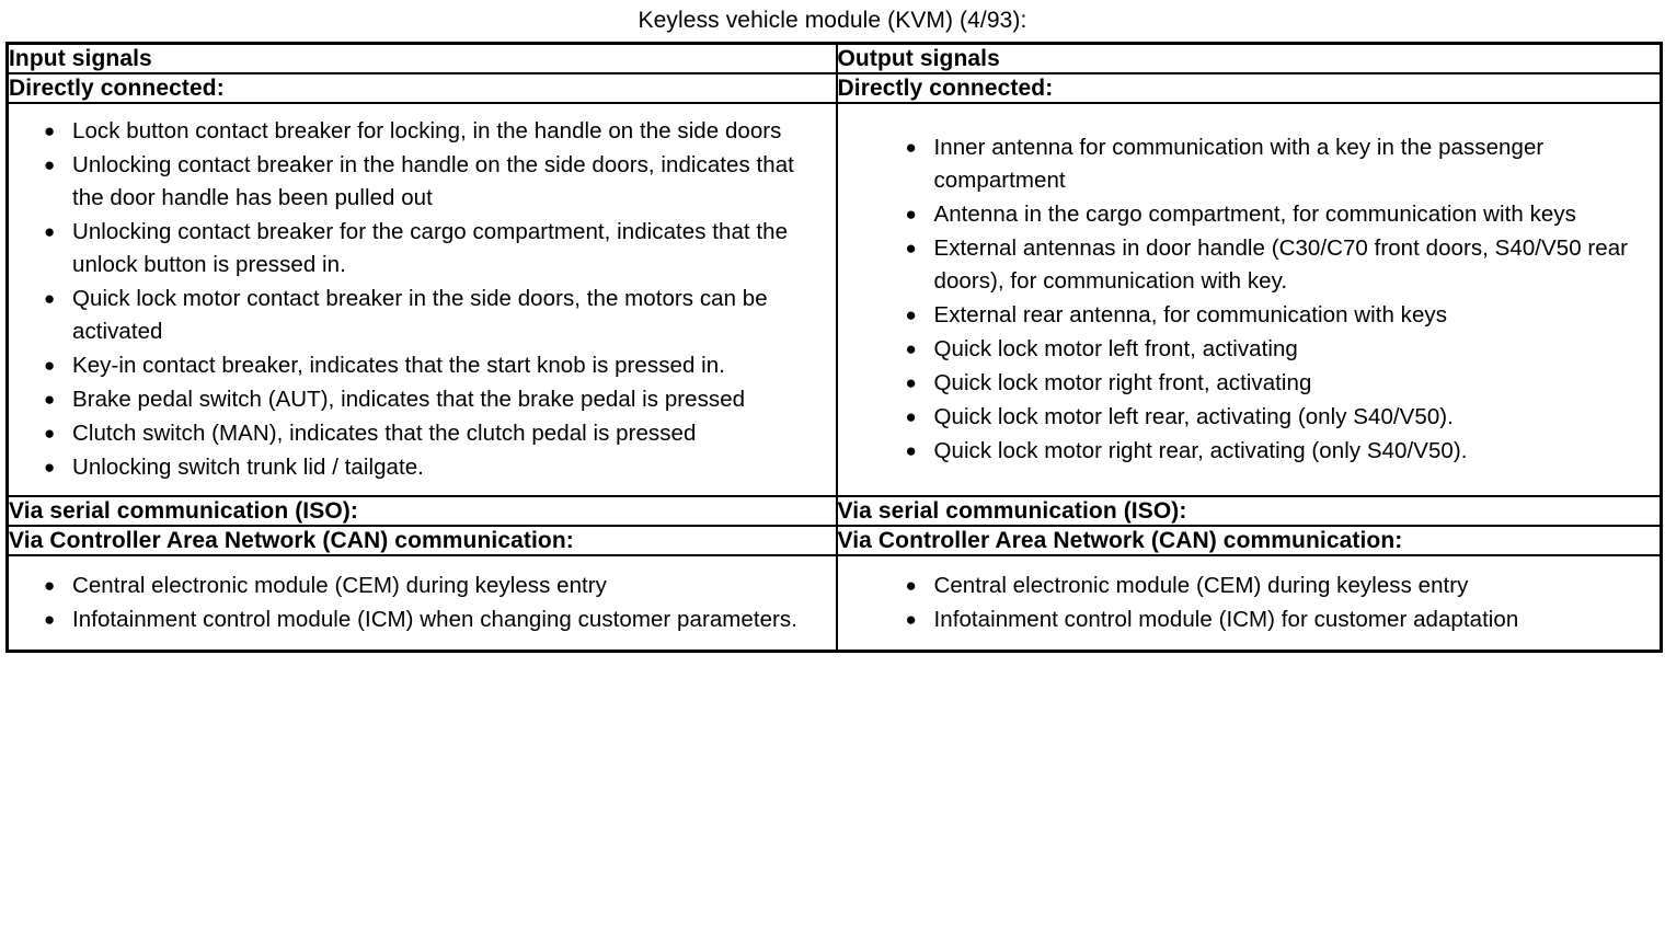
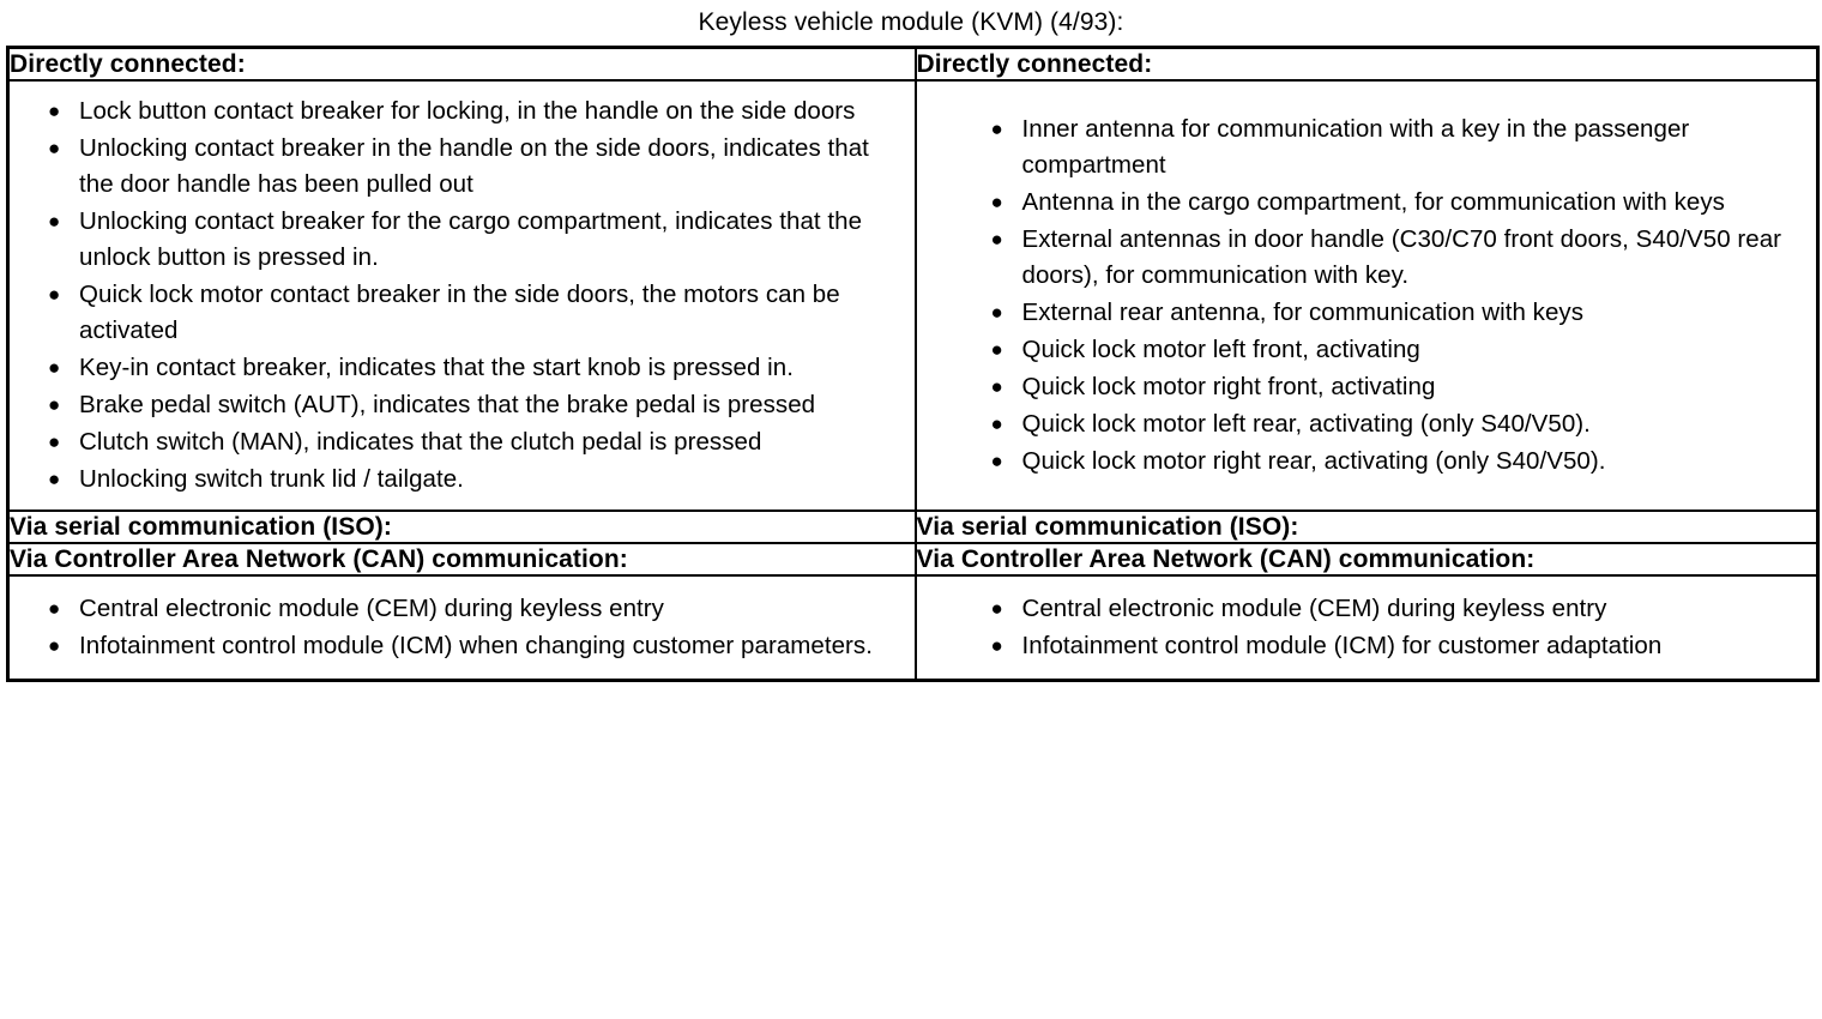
  Keyless vehicle module (KVM) (4/93):
- Input signals	Output signals
  Directly connected:	Directly connected:
  ● Lock button contact breaker for locking, in the handle on the side doors ● Unlocking contact breaker in the handle on the side doors, indicates that the door handle has been pulled out ● Unlocking contact breaker for the cargo compartment, indicates that the unlock button is pressed in. ● Quick lock motor contact breaker in the side doors, the motors can be activated ● Key-in contact breaker, indicates that the start knob is pressed in. ● Brake pedal switch (AUT), indicates that the brake pedal is pressed ● Clutch switch (MAN), indicates that the clutch pedal is pressed ● Unlocking switch trunk lid / tailgate.	● Inner antenna for communication with a key in the passenger compartment ● Antenna in the cargo compartment, for communication with keys ● External antennas in door handle (C30/C70 front doors, S40/V50 rear doors), for communication with key. ● External rear antenna, for communication with keys ● Quick lock motor left front, activating ● Quick lock motor right front, activating ● Quick lock motor left rear, activating (only S40/V50). ● Quick lock motor right rear, activating (only S40/V50).
  Via serial communication (ISO):	Via serial communication (ISO):
  Via Controller Area Network (CAN) communication:	Via Controller Area Network (CAN) communication:
  ● Central electronic module (CEM) during keyless entry ● Infotainment control module (ICM) when changing customer parameters.	● Central electronic module (CEM) during keyless entry ● Infotainment control module (ICM) for customer adaptation
